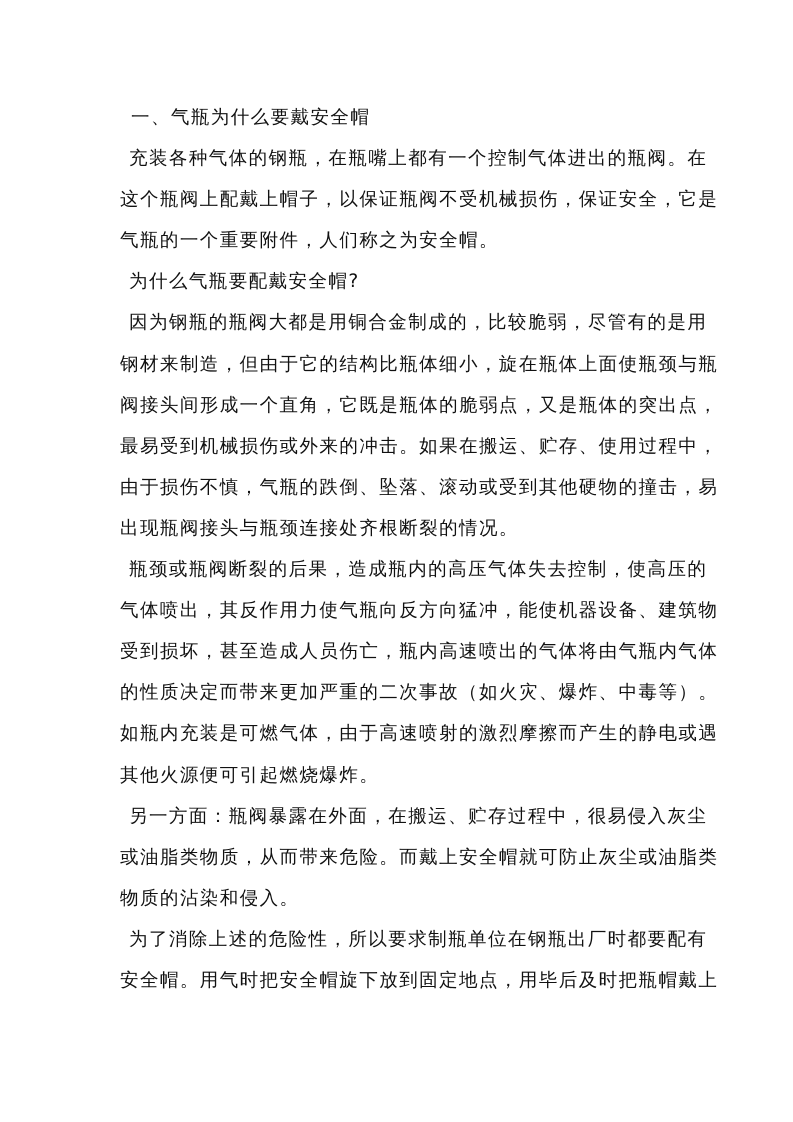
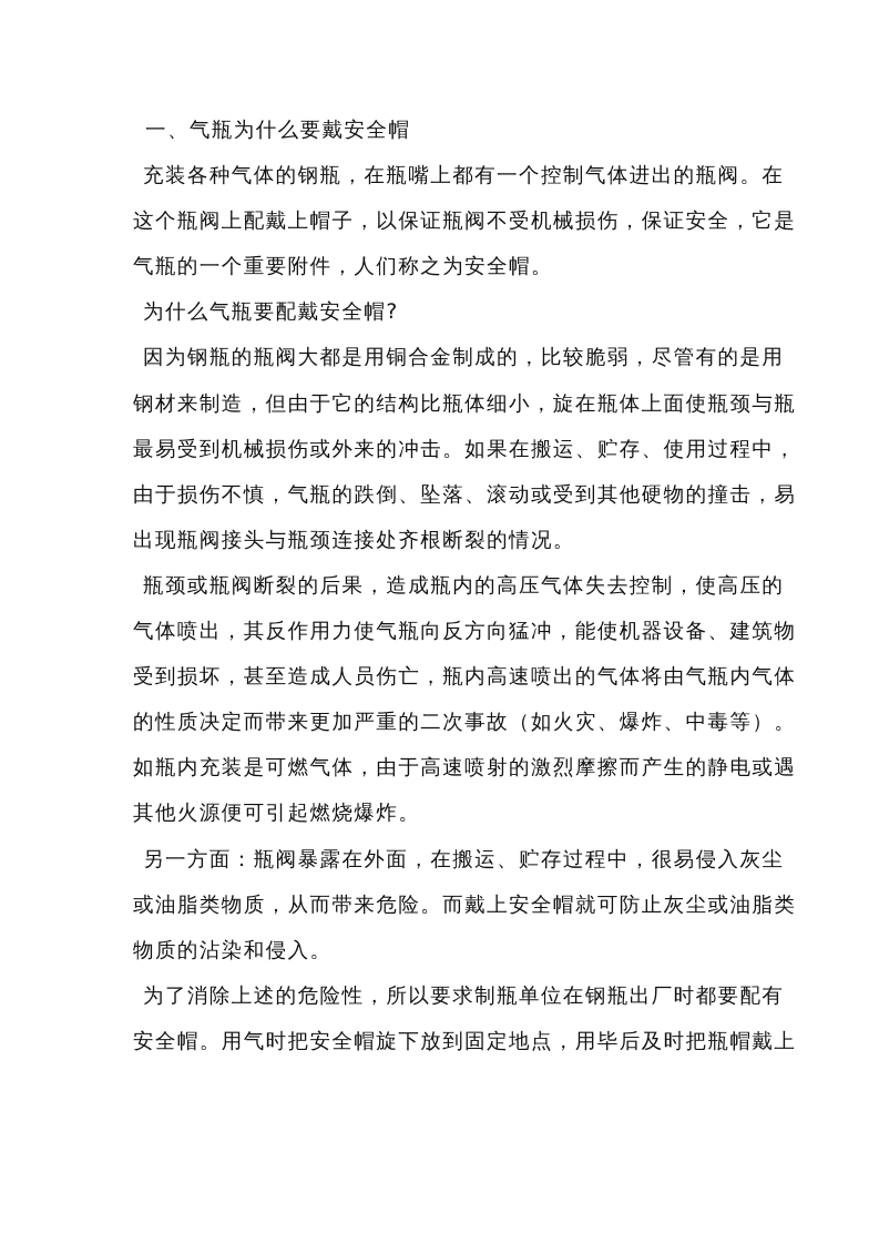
  一、气瓶为什么要戴安全帽
  充装各种气体的钢瓶，在瓶嘴上都有一个控制气体进出的瓶阀。在
  这个瓶阀上配戴上帽子，以保证瓶阀不受机械损伤，保证安全，它是
  气瓶的一个重要附件，人们称之为安全帽。
  为什么气瓶要配戴安全帽?
  因为钢瓶的瓶阀大都是用铜合金制成的，比较脆弱，尽管有的是用
  钢材来制造，但由于它的结构比瓶体细小，旋在瓶体上面使瓶颈与瓶
- 阀接头间形成一个直角，它既是瓶体的脆弱点，又是瓶体的突出点，
  最易受到机械损伤或外来的冲击。如果在搬运、贮存、使用过程中，
  由于损伤不慎，气瓶的跌倒、坠落、滚动或受到其他硬物的撞击，易
  出现瓶阀接头与瓶颈连接处齐根断裂的情况。
  瓶颈或瓶阀断裂的后果，造成瓶内的高压气体失去控制，使高压的
  气体喷出，其反作用力使气瓶向反方向猛冲，能使机器设备、建筑物
  受到损坏，甚至造成人员伤亡，瓶内高速喷出的气体将由气瓶内气体
  的性质决定而带来更加严重的二次事故（如火灾、爆炸、中毒等）。
  如瓶内充装是可燃气体，由于高速喷射的激烈摩擦而产生的静电或遇
  其他火源便可引起燃烧爆炸。
  另一方面：瓶阀暴露在外面，在搬运、贮存过程中，很易侵入灰尘
  或油脂类物质，从而带来危险。而戴上安全帽就可防止灰尘或油脂类
  物质的沾染和侵入。
  为了消除上述的危险性，所以要求制瓶单位在钢瓶出厂时都要配有
  安全帽。用气时把安全帽旋下放到固定地点，用毕后及时把瓶帽戴上
